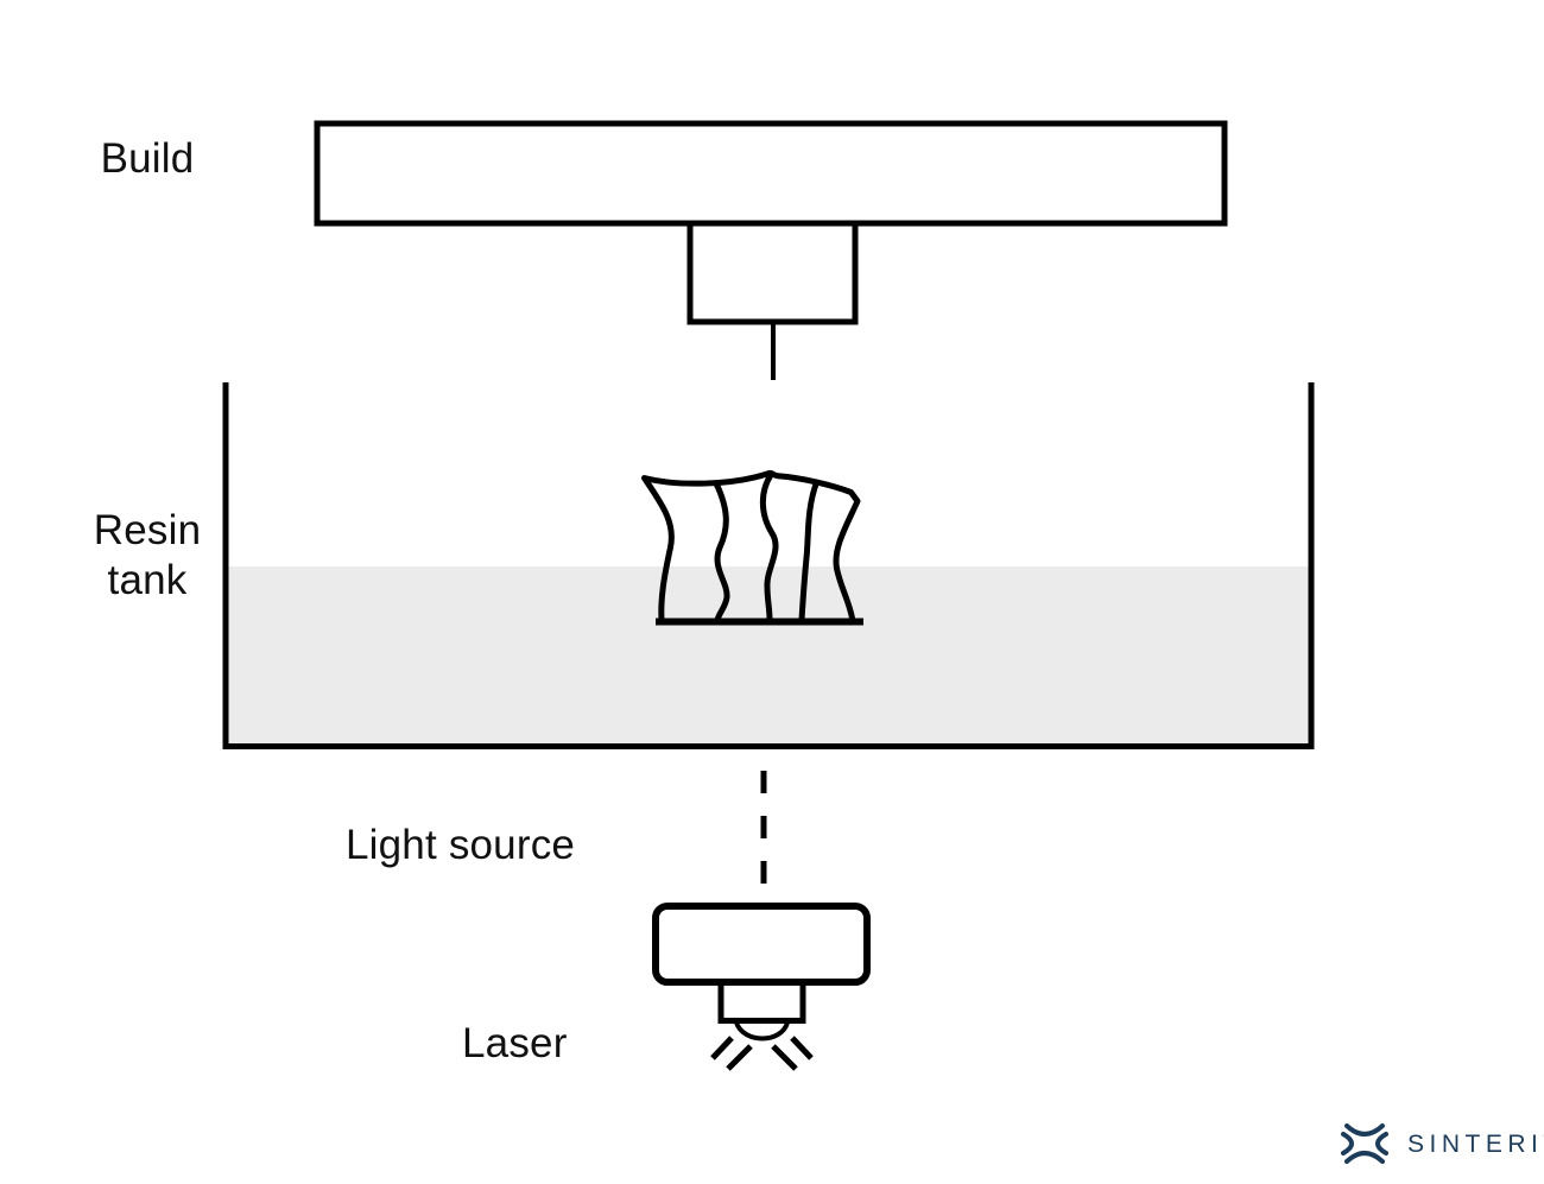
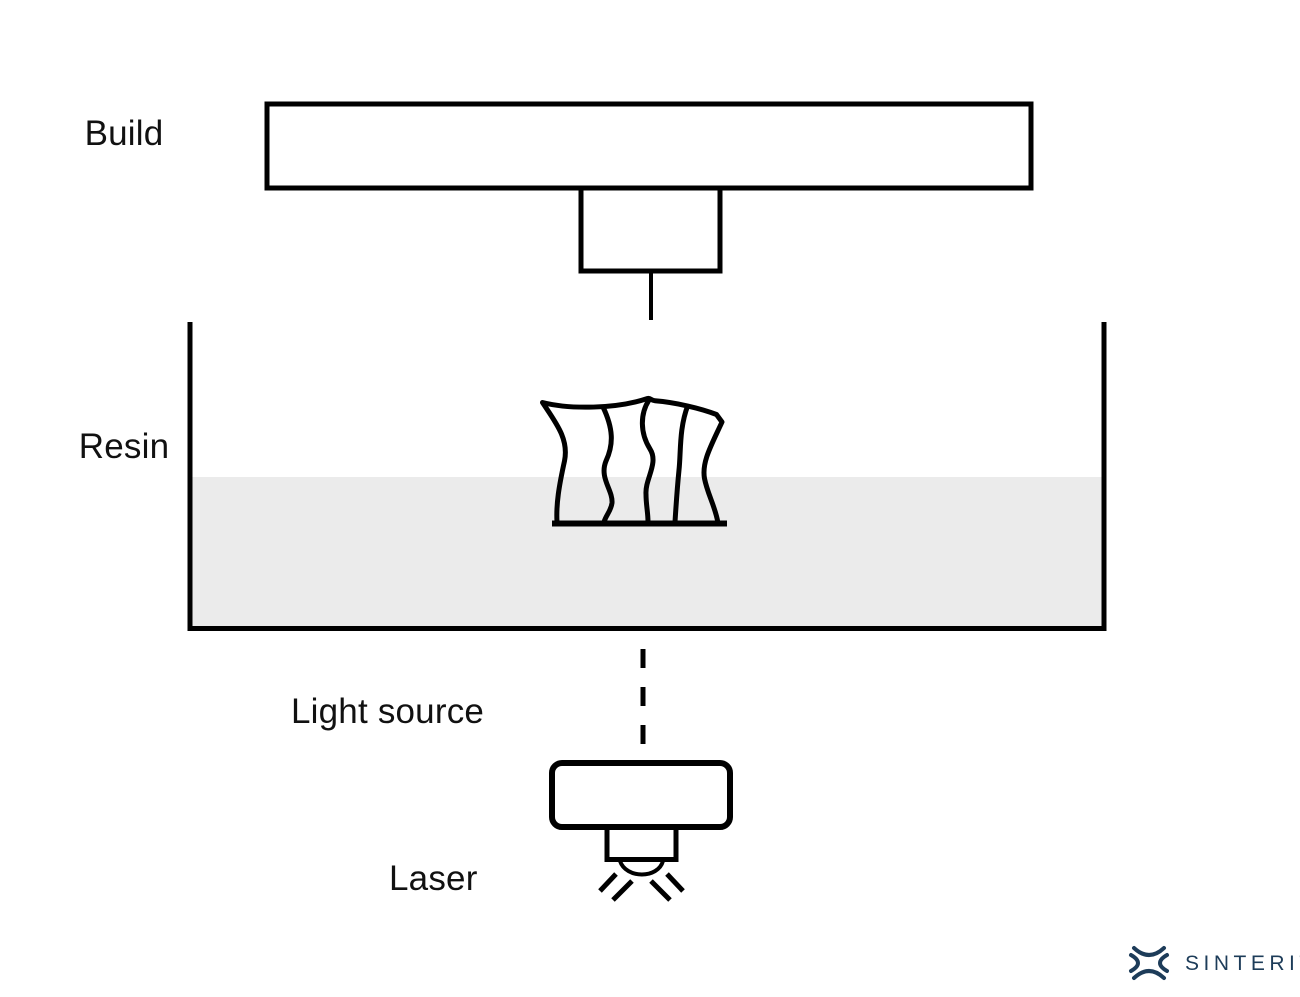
  Build
  Resin
- tank
  Light source
  Laser
  SINTERI
